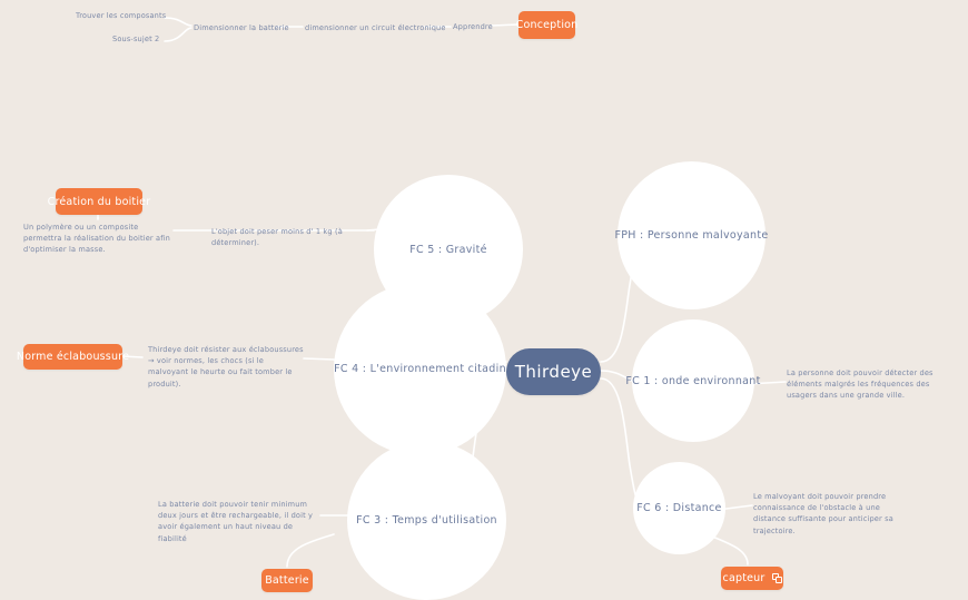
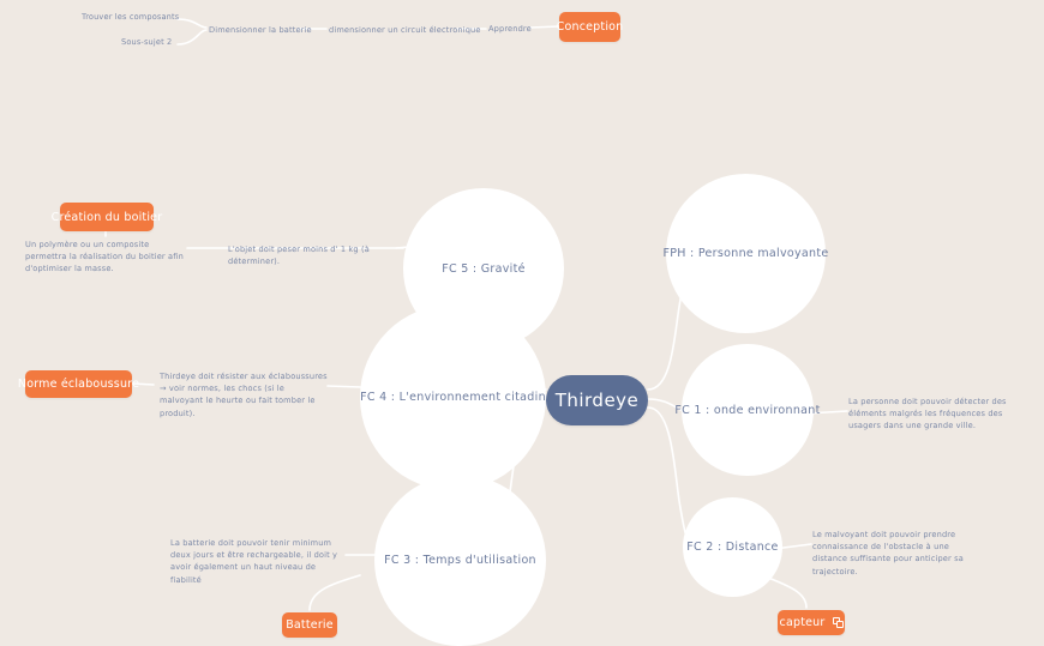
  Trouver les composants
  Sous-sujet 2
  Dimensionner la batterie
  dimensionner un circuit électronique
  Apprendre
  Conception
  Création du boitier
  Norme éclaboussure
  Batterie
  capteur
  Un polymère ou un composite permettra la réalisation du boitier afin d'optimiser la masse.
  L'objet doit peser moins d' 1 kg (à déterminer).
  Thirdeye doit résister aux éclaboussures → voir normes, les chocs (si le malvoyant le heurte ou fait tomber le produit).
  La batterie doit pouvoir tenir minimum deux jours et être rechargeable, il doit y avoir également un haut niveau de fiabilité
  La personne doit pouvoir détecter des éléments malgrés les fréquences des usagers dans une grande ville.
  Le malvoyant doit pouvoir prendre connaissance de l'obstacle à une distance suffisante pour anticiper sa trajectoire.
  FC 5 : Gravité
  FC 4 : L'environnement citadin
  FC 3 : Temps d'utilisation
  FPH : Personne malvoyante
  FC 1 : onde environnant
- FC 6 : Distance
+ FC 2 : Distance
  Thirdeye
